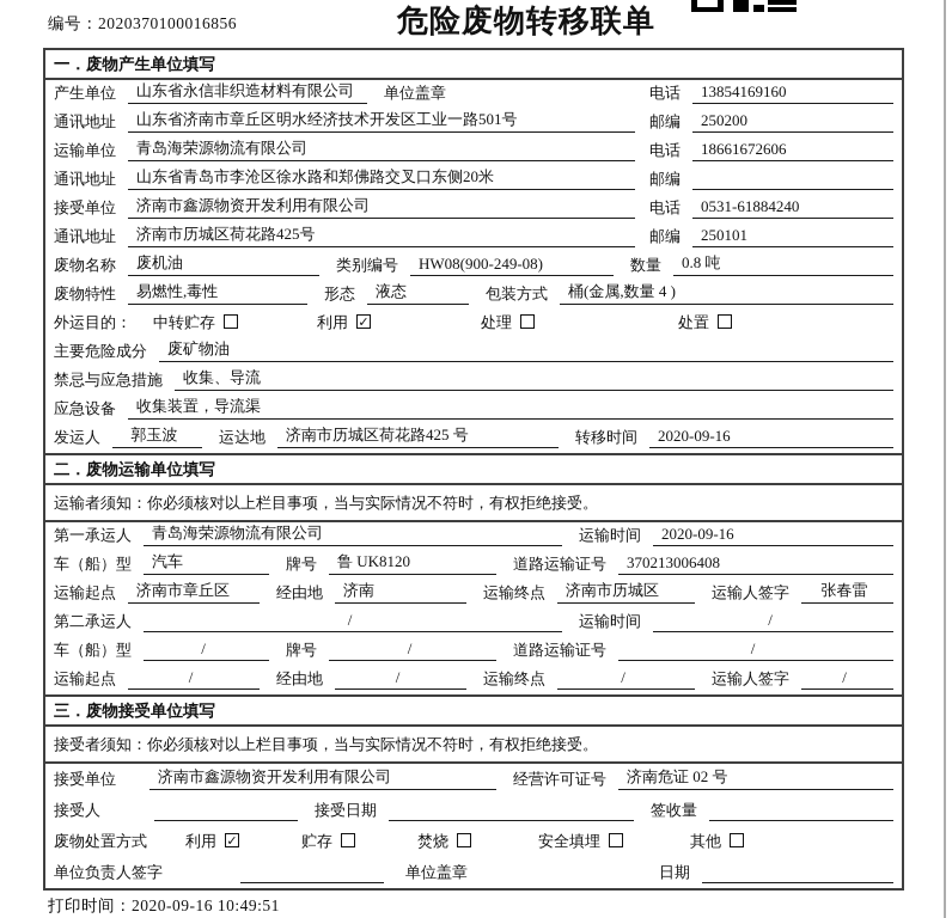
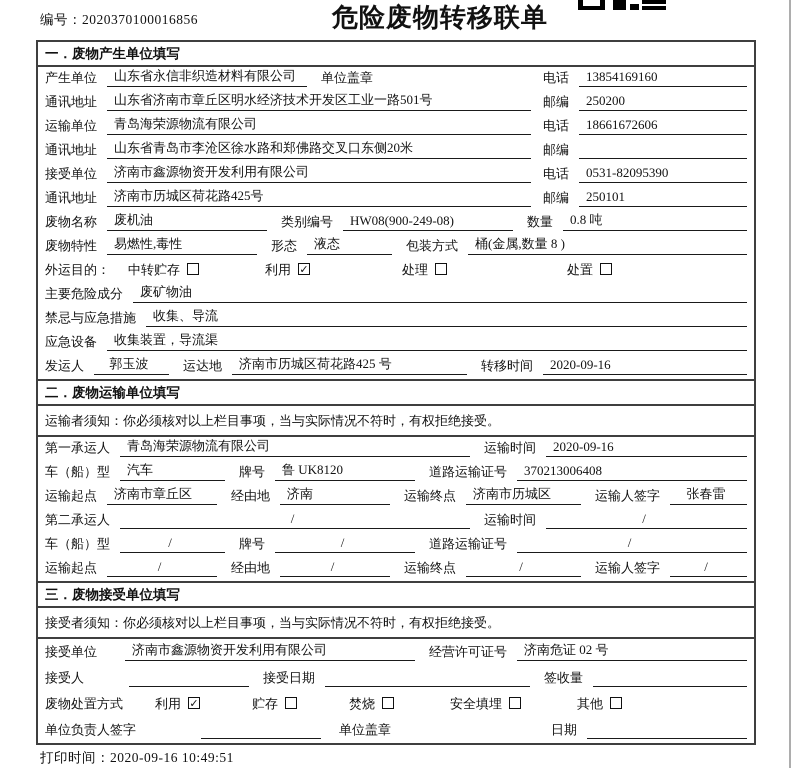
  编号：2020370100016856
  危险废物转移联单
  一．废物产生单位填写
  产生单位
  山东省永信非织造材料有限公司
  单位盖章
  电话
  13854169160
  通讯地址
  山东省济南市章丘区明水经济技术开发区工业一路501号
  邮编
  250200
  运输单位
  青岛海荣源物流有限公司
  电话
  18661672606
  通讯地址
  山东省青岛市李沧区徐水路和郑佛路交叉口东侧20米
  邮编
  接受单位
  济南市鑫源物资开发利用有限公司
  电话
- 0531-61884240
+ 0531-82095390
  通讯地址
  济南市历城区荷花路425号
  邮编
  250101
  废物名称
  废机油
  类别编号
  HW08(900-249-08)
  数量
  0.8 吨
  废物特性
  易燃性,毒性
  形态
  液态
  包装方式
- 桶(金属,数量 4 )
+ 桶(金属,数量 8 )
  外运目的：
  中转贮存
  利用
  ✓
  处理
  处置
  主要危险成分
  废矿物油
  禁忌与应急措施
  收集、导流
  应急设备
  收集装置，导流渠
  发运人
  郭玉波
  运达地
  济南市历城区荷花路425 号
  转移时间
  2020-09-16
  二．废物运输单位填写
  运输者须知：你必须核对以上栏目事项，当与实际情况不符时，有权拒绝接受。
  第一承运人
  青岛海荣源物流有限公司
  运输时间
  2020-09-16
  车（船）型
  汽车
  牌号
  鲁 UK8120
  道路运输证号
  370213006408
  运输起点
  济南市章丘区
  经由地
  济南
  运输终点
  济南市历城区
  运输人签字
  张春雷
  第二承运人
  /
  运输时间
  /
  车（船）型
  /
  牌号
  /
  道路运输证号
  /
  运输起点
  /
  经由地
  /
  运输终点
  /
  运输人签字
  /
  三．废物接受单位填写
  接受者须知：你必须核对以上栏目事项，当与实际情况不符时，有权拒绝接受。
  接受单位
  济南市鑫源物资开发利用有限公司
  经营许可证号
  济南危证 02 号
  接受人
  接受日期
  签收量
  废物处置方式
  利用
  ✓
  贮存
  焚烧
  安全填埋
  其他
  单位负责人签字
  单位盖章
  日期
  打印时间：2020-09-16 10:49:51
